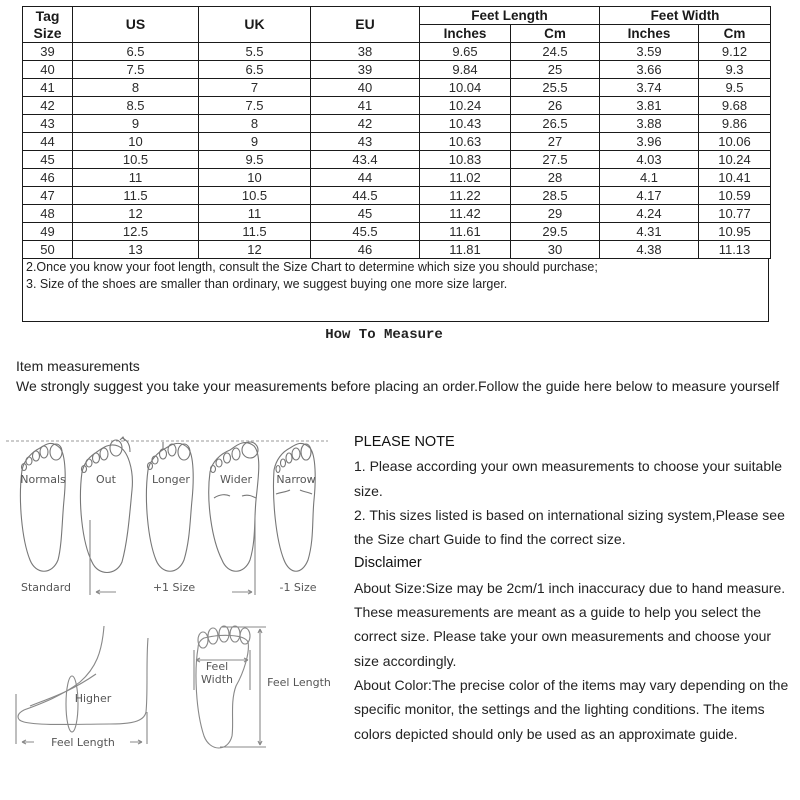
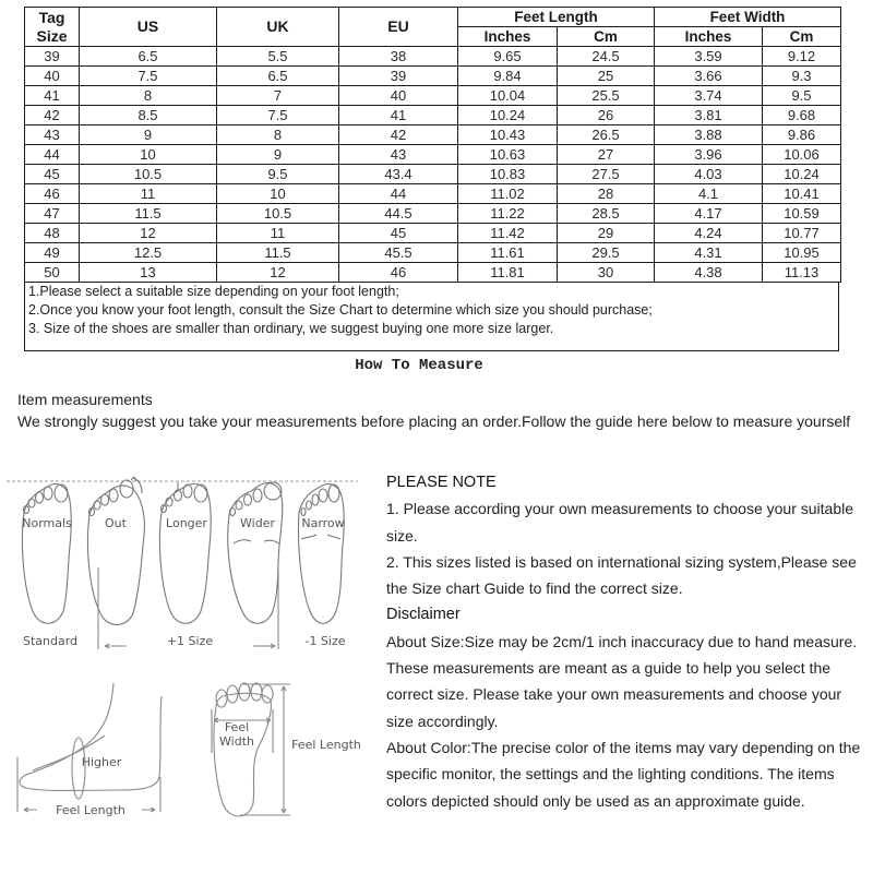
  Tag Size	US	UK	EU	Feet Length	Feet Width
  Inches	Cm	Inches	Cm
  39	6.5	5.5	38	9.65	24.5	3.59	9.12
  40	7.5	6.5	39	9.84	25	3.66	9.3
  41	8	7	40	10.04	25.5	3.74	9.5
  42	8.5	7.5	41	10.24	26	3.81	9.68
  43	9	8	42	10.43	26.5	3.88	9.86
  44	10	9	43	10.63	27	3.96	10.06
  45	10.5	9.5	43.4	10.83	27.5	4.03	10.24
  46	11	10	44	11.02	28	4.1	10.41
  47	11.5	10.5	44.5	11.22	28.5	4.17	10.59
  48	12	11	45	11.42	29	4.24	10.77
  49	12.5	11.5	45.5	11.61	29.5	4.31	10.95
  50	13	12	46	11.81	30	4.38	11.13
+ 1.Please select a suitable size depending on your foot length;
  2.Once you know your foot length, consult the Size Chart to determine which size you should purchase;
  3. Size of the shoes are smaller than ordinary, we suggest buying one more size larger.
  How To Measure
  Item measurements
  We strongly suggest you take your measurements before placing an order.Follow the guide here below to measure yourself
  Normals
  Out
  Longer
  Wider
  Narrow
  Standard
  +1 Size
  -1 Size
  Higher
  Feel Length
  Feel
  Width
  Feel Length
  PLEASE NOTE
  1. Please according your own measurements to choose your suitable
  size.
  2. This sizes listed is based on international sizing system,Please see
  the Size chart Guide to find the correct size.
  Disclaimer
  About Size:Size may be 2cm/1 inch inaccuracy due to hand measure.
  These measurements are meant as a guide to help you select the
  correct size. Please take your own measurements and choose your
  size accordingly.
  About Color:The precise color of the items may vary depending on the
  specific monitor, the settings and the lighting conditions. The items
  colors depicted should only be used as an approximate guide.
